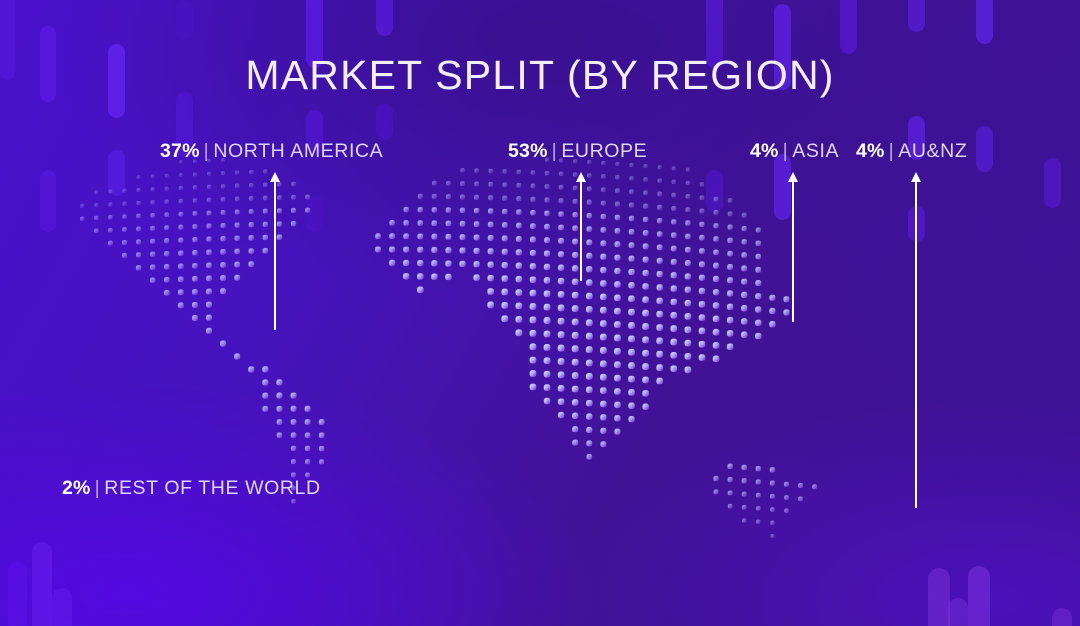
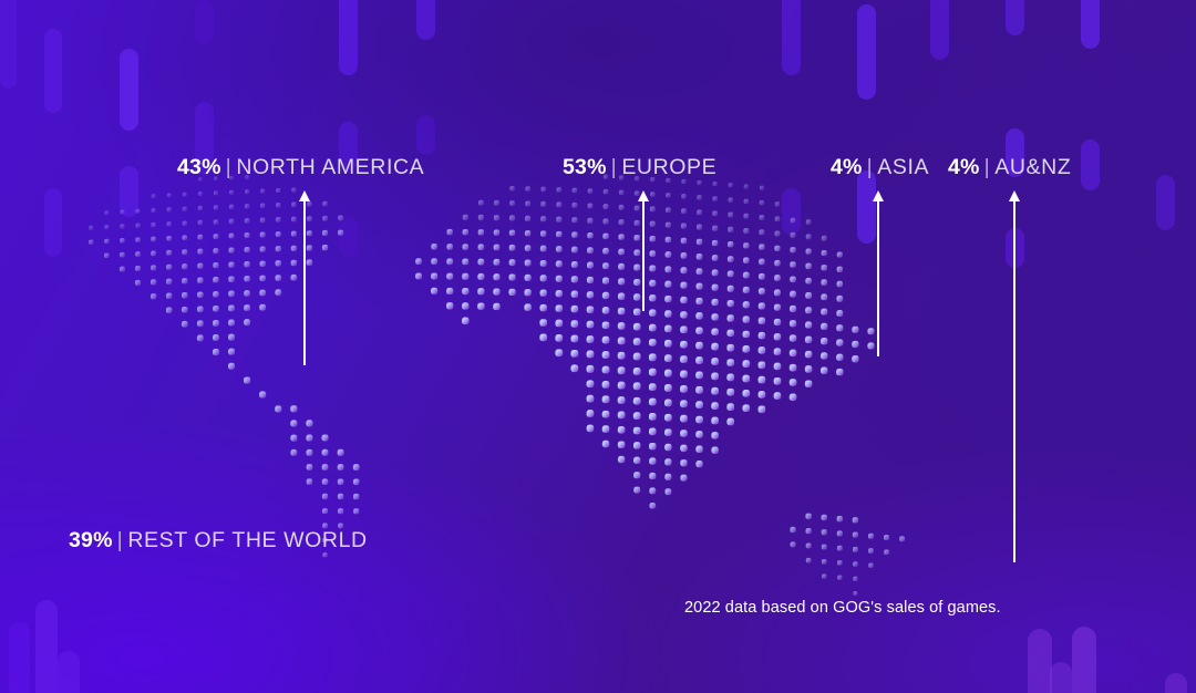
- MARKET SPLIT (BY REGION)
- 37% | NORTH AMERICA
+ 43% | NORTH AMERICA
  53% | EUROPE
  4% | ASIA
  4% | AU&NZ
- 2% | REST OF THE WORLD
+ 39% | REST OF THE WORLD
+ 2022 data based on GOG's sales of games.
